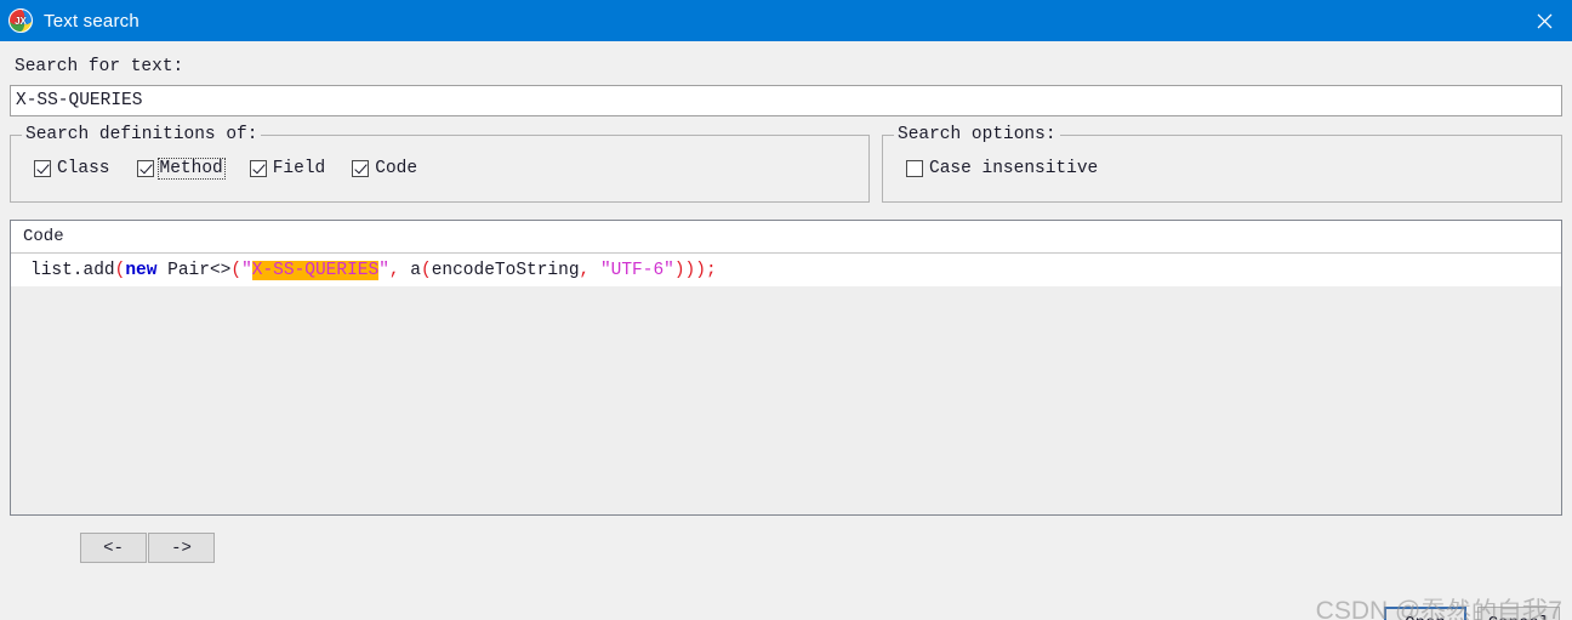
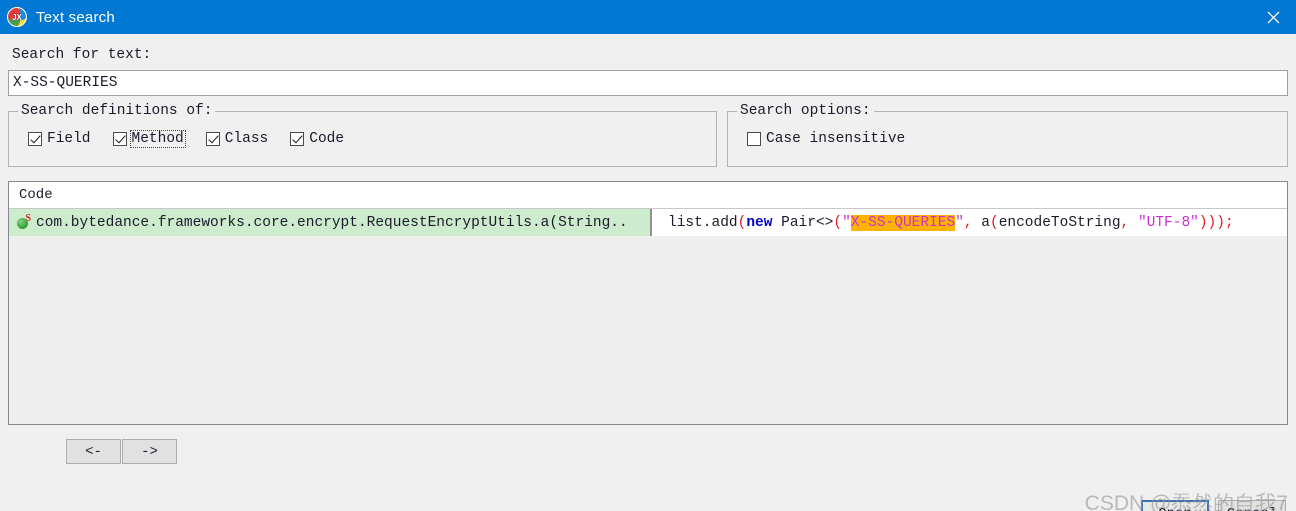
  Text search
  Search for text:
  X-SS-QUERIES
  Search definitions of:
- Class
+ Field
  Method
- Field
+ Class
  Code
  Search options:
  Case insensitive
  Code
+ S
+ com.bytedance.frameworks.core.encrypt.RequestEncryptUtils.a(String..
- list.add(new Pair<>("X-SS-QUERIES", a(encodeToString, "UTF-6")));
+ list.add(new Pair<>("X-SS-QUERIES", a(encodeToString, "UTF-8")));
  <-
  ->
  CSDN @忝然的自我7
